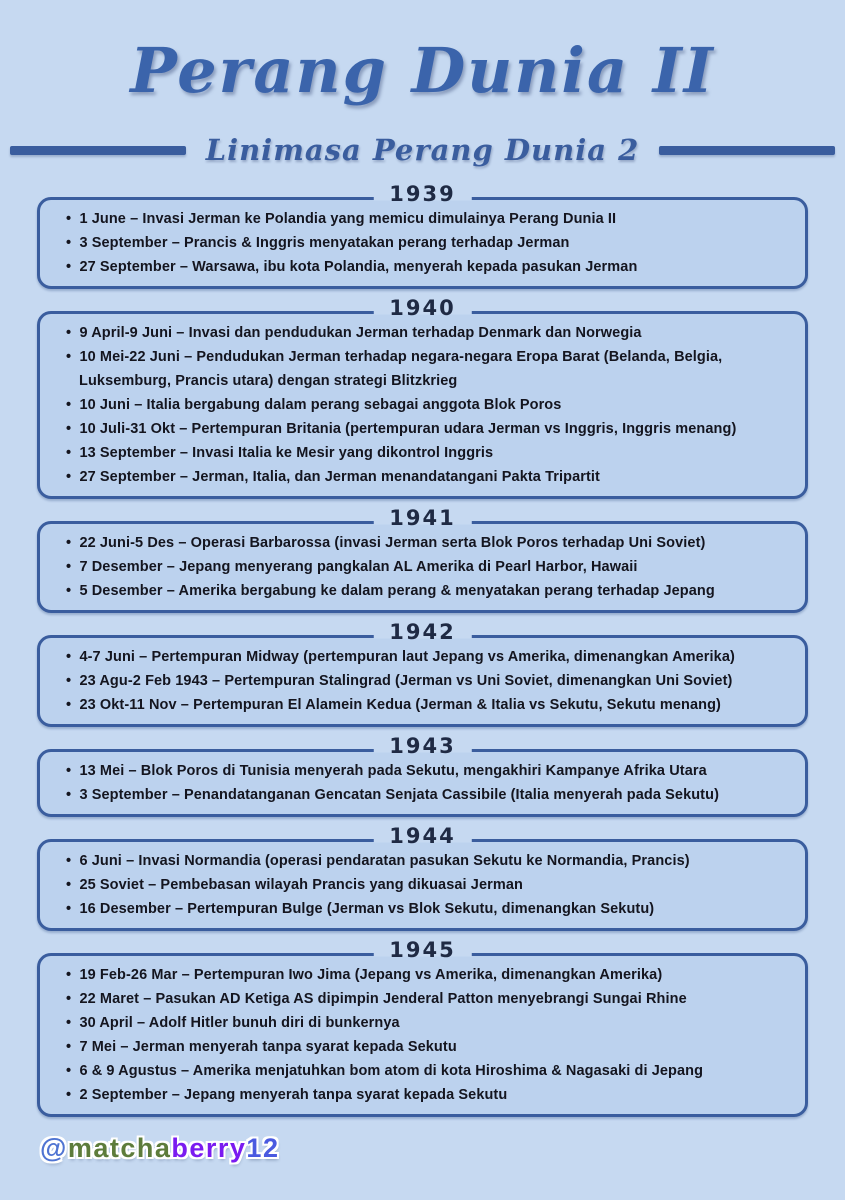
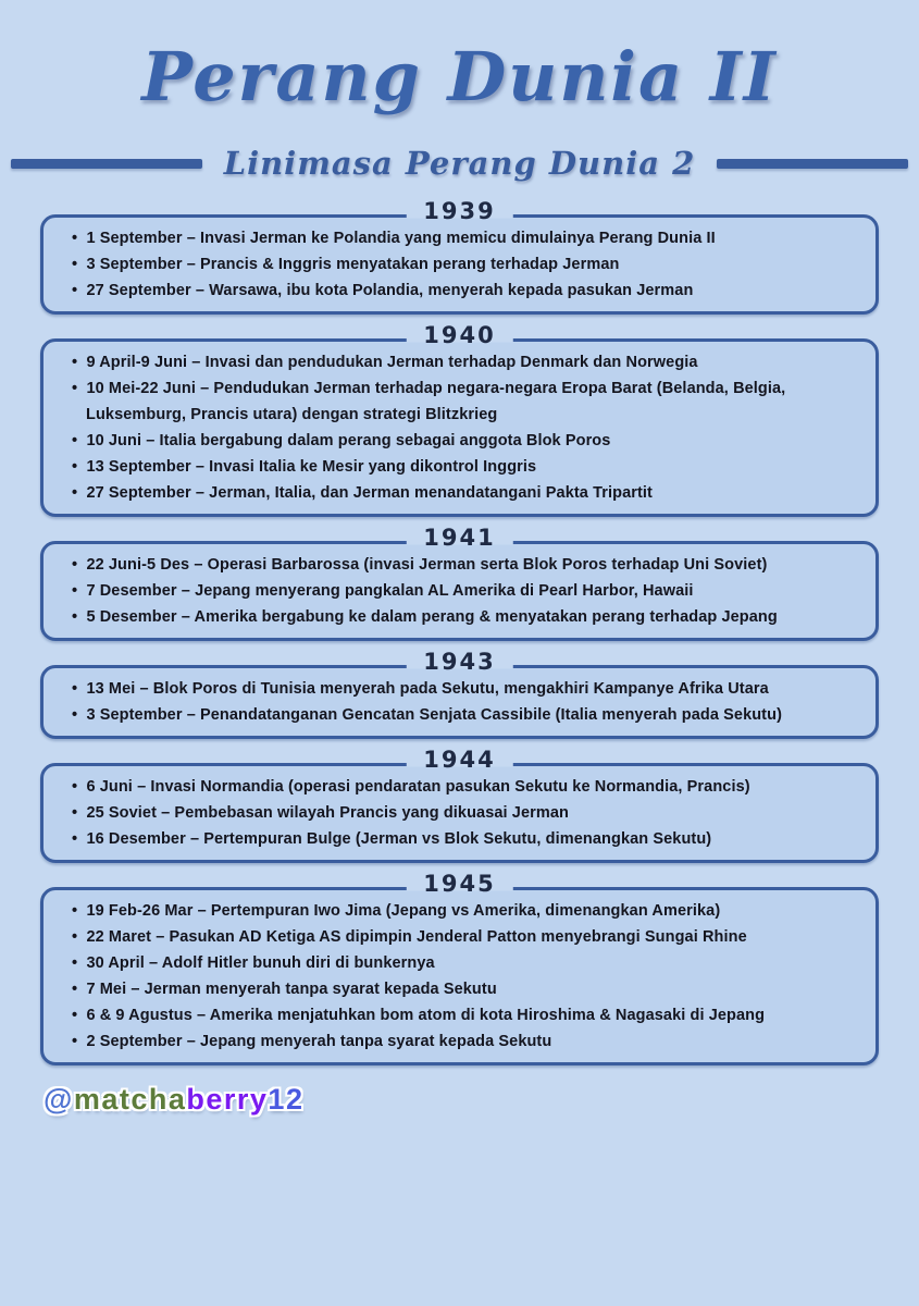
  Perang Dunia II
  Linimasa Perang Dunia 2
  1939
- 1 June – Invasi Jerman ke Polandia yang memicu dimulainya Perang Dunia II
+ 1 September – Invasi Jerman ke Polandia yang memicu dimulainya Perang Dunia II
  3 September – Prancis & Inggris menyatakan perang terhadap Jerman
  27 September – Warsawa, ibu kota Polandia, menyerah kepada pasukan Jerman
  1940
  9 April-9 Juni – Invasi dan pendudukan Jerman terhadap Denmark dan Norwegia
  10 Mei-22 Juni – Pendudukan Jerman terhadap negara-negara Eropa Barat (Belanda, Belgia, Luksemburg, Prancis utara) dengan strategi Blitzkrieg
  10 Juni – Italia bergabung dalam perang sebagai anggota Blok Poros
- 10 Juli-31 Okt – Pertempuran Britania (pertempuran udara Jerman vs Inggris, Inggris menang)
  13 September – Invasi Italia ke Mesir yang dikontrol Inggris
  27 September – Jerman, Italia, dan Jerman menandatangani Pakta Tripartit
  1941
  22 Juni-5 Des – Operasi Barbarossa (invasi Jerman serta Blok Poros terhadap Uni Soviet)
  7 Desember – Jepang menyerang pangkalan AL Amerika di Pearl Harbor, Hawaii
  5 Desember – Amerika bergabung ke dalam perang & menyatakan perang terhadap Jepang
- 1942
- 4-7 Juni – Pertempuran Midway (pertempuran laut Jepang vs Amerika, dimenangkan Amerika)
- 23 Agu-2 Feb 1943 – Pertempuran Stalingrad (Jerman vs Uni Soviet, dimenangkan Uni Soviet)
- 23 Okt-11 Nov – Pertempuran El Alamein Kedua (Jerman & Italia vs Sekutu, Sekutu menang)
  1943
  13 Mei – Blok Poros di Tunisia menyerah pada Sekutu, mengakhiri Kampanye Afrika Utara
  3 September – Penandatanganan Gencatan Senjata Cassibile (Italia menyerah pada Sekutu)
  1944
  6 Juni – Invasi Normandia (operasi pendaratan pasukan Sekutu ke Normandia, Prancis)
  25 Soviet – Pembebasan wilayah Prancis yang dikuasai Jerman
  16 Desember – Pertempuran Bulge (Jerman vs Blok Sekutu, dimenangkan Sekutu)
  1945
  19 Feb-26 Mar – Pertempuran Iwo Jima (Jepang vs Amerika, dimenangkan Amerika)
  22 Maret – Pasukan AD Ketiga AS dipimpin Jenderal Patton menyebrangi Sungai Rhine
  30 April – Adolf Hitler bunuh diri di bunkernya
  7 Mei – Jerman menyerah tanpa syarat kepada Sekutu
  6 & 9 Agustus – Amerika menjatuhkan bom atom di kota Hiroshima & Nagasaki di Jepang
  2 September – Jepang menyerah tanpa syarat kepada Sekutu
  @matchaberry12
